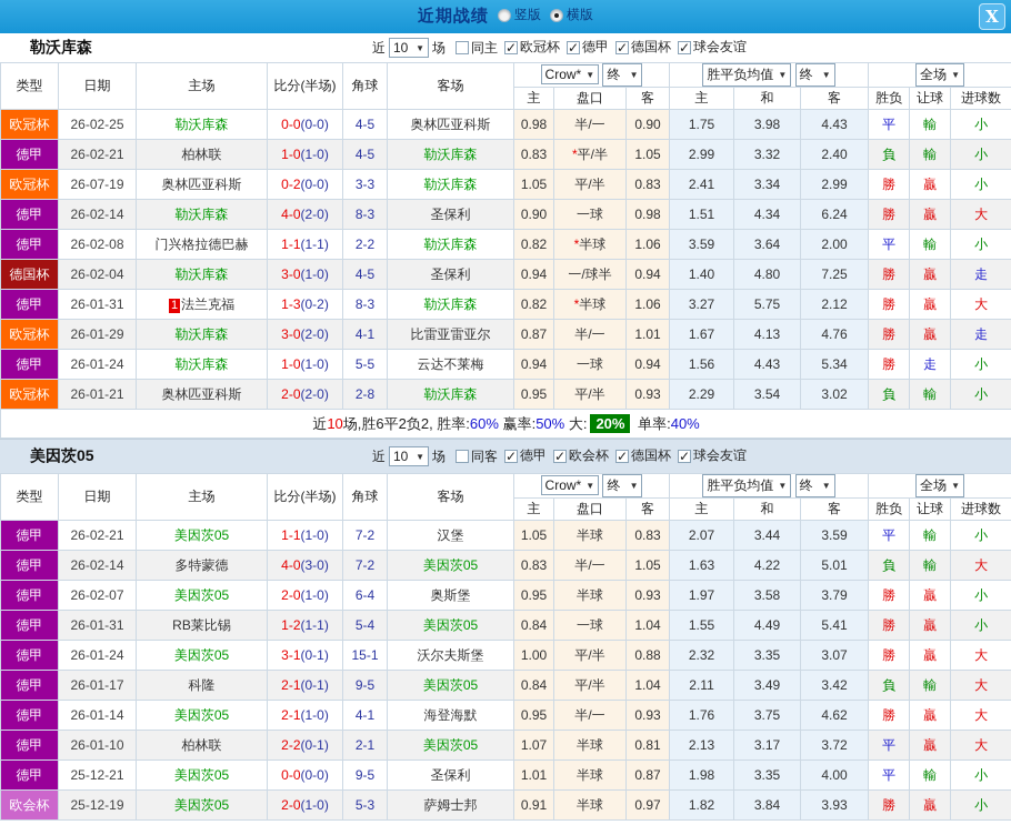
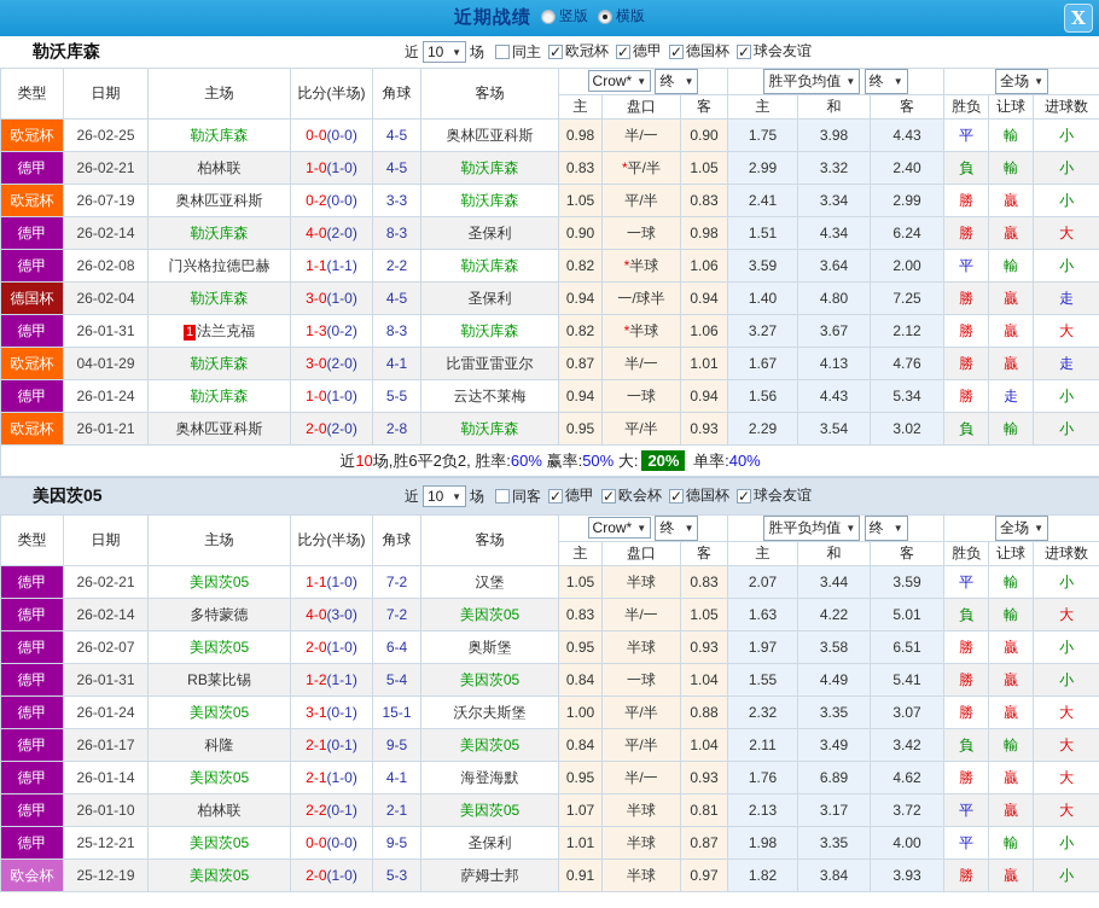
  近期战绩
  竖版
  横版
  X
  勒沃库森
  近
  10
  ▼
  场
  同主
  欧冠杯
  德甲
  德国杯
  球会友谊
  类型	日期	主场	比分(半场)	角球	客场	Crow* ▼ 终 ▼	胜平负均值 ▼ 终 ▼	全场 ▼
  主	盘口	客	主	和	客	胜负	让球	进球数
  欧冠杯	26-02-25	勒沃库森	0-0(0-0)	4-5	奥林匹亚科斯	0.98	半/一	0.90	1.75	3.98	4.43	平	輸	小
  德甲	26-02-21	柏林联	1-0(1-0)	4-5	勒沃库森	0.83	*平/半	1.05	2.99	3.32	2.40	負	輸	小
  欧冠杯	26-07-19	奥林匹亚科斯	0-2(0-0)	3-3	勒沃库森	1.05	平/半	0.83	2.41	3.34	2.99	勝	贏	小
  德甲	26-02-14	勒沃库森	4-0(2-0)	8-3	圣保利	0.90	一球	0.98	1.51	4.34	6.24	勝	贏	大
  德甲	26-02-08	门兴格拉德巴赫	1-1(1-1)	2-2	勒沃库森	0.82	*半球	1.06	3.59	3.64	2.00	平	輸	小
  德国杯	26-02-04	勒沃库森	3-0(1-0)	4-5	圣保利	0.94	一/球半	0.94	1.40	4.80	7.25	勝	贏	走
- 德甲	26-01-31	1 法兰克福	1-3(0-2)	8-3	勒沃库森	0.82	*半球	1.06	3.27	5.75	2.12	勝	贏	大
+ 德甲	26-01-31	1 法兰克福	1-3(0-2)	8-3	勒沃库森	0.82	*半球	1.06	3.27	3.67	2.12	勝	贏	大
- 欧冠杯	26-01-29	勒沃库森	3-0(2-0)	4-1	比雷亚雷亚尔	0.87	半/一	1.01	1.67	4.13	4.76	勝	贏	走
+ 欧冠杯	04-01-29	勒沃库森	3-0(2-0)	4-1	比雷亚雷亚尔	0.87	半/一	1.01	1.67	4.13	4.76	勝	贏	走
  德甲	26-01-24	勒沃库森	1-0(1-0)	5-5	云达不莱梅	0.94	一球	0.94	1.56	4.43	5.34	勝	走	小
  欧冠杯	26-01-21	奥林匹亚科斯	2-0(2-0)	2-8	勒沃库森	0.95	平/半	0.93	2.29	3.54	3.02	負	輸	小
  近10场,胜6平2负2, 胜率:60% 赢率:50% 大: 20% 单率:40%
  美因茨05
  近
  10
  ▼
  场
  同客
  德甲
  欧会杯
  德国杯
  球会友谊
  类型	日期	主场	比分(半场)	角球	客场	Crow* ▼ 终 ▼	胜平负均值 ▼ 终 ▼	全场 ▼
  主	盘口	客	主	和	客	胜负	让球	进球数
  德甲	26-02-21	美因茨05	1-1(1-0)	7-2	汉堡	1.05	半球	0.83	2.07	3.44	3.59	平	輸	小
  德甲	26-02-14	多特蒙德	4-0(3-0)	7-2	美因茨05	0.83	半/一	1.05	1.63	4.22	5.01	負	輸	大
- 德甲	26-02-07	美因茨05	2-0(1-0)	6-4	奥斯堡	0.95	半球	0.93	1.97	3.58	3.79	勝	贏	小
+ 德甲	26-02-07	美因茨05	2-0(1-0)	6-4	奥斯堡	0.95	半球	0.93	1.97	3.58	6.51	勝	贏	小
  德甲	26-01-31	RB莱比锡	1-2(1-1)	5-4	美因茨05	0.84	一球	1.04	1.55	4.49	5.41	勝	贏	小
  德甲	26-01-24	美因茨05	3-1(0-1)	15-1	沃尔夫斯堡	1.00	平/半	0.88	2.32	3.35	3.07	勝	贏	大
  德甲	26-01-17	科隆	2-1(0-1)	9-5	美因茨05	0.84	平/半	1.04	2.11	3.49	3.42	負	輸	大
- 德甲	26-01-14	美因茨05	2-1(1-0)	4-1	海登海默	0.95	半/一	0.93	1.76	3.75	4.62	勝	贏	大
+ 德甲	26-01-14	美因茨05	2-1(1-0)	4-1	海登海默	0.95	半/一	0.93	1.76	6.89	4.62	勝	贏	大
  德甲	26-01-10	柏林联	2-2(0-1)	2-1	美因茨05	1.07	半球	0.81	2.13	3.17	3.72	平	贏	大
  德甲	25-12-21	美因茨05	0-0(0-0)	9-5	圣保利	1.01	半球	0.87	1.98	3.35	4.00	平	輸	小
  欧会杯	25-12-19	美因茨05	2-0(1-0)	5-3	萨姆士邦	0.91	半球	0.97	1.82	3.84	3.93	勝	贏	小
